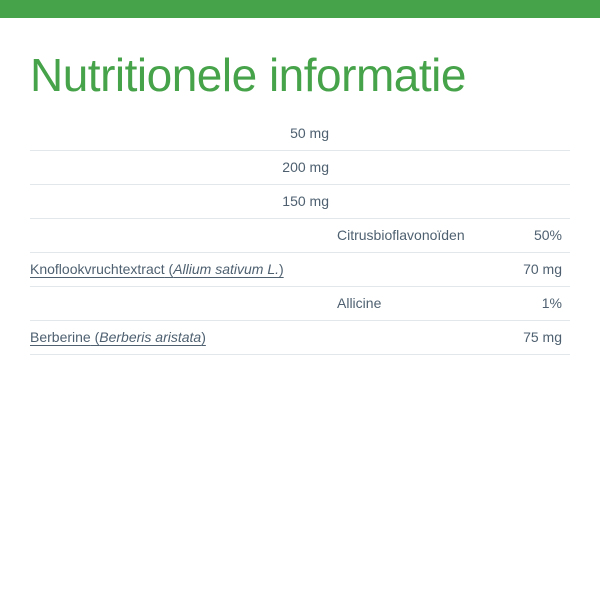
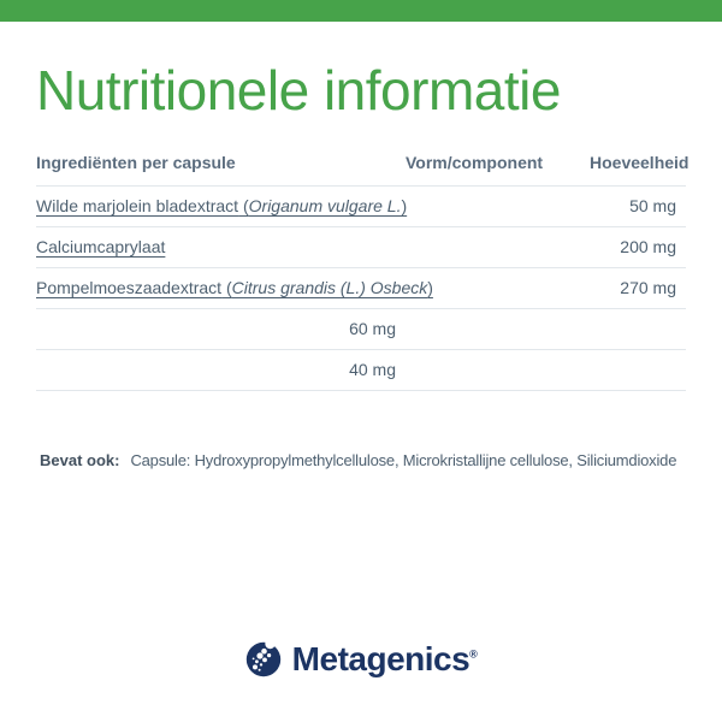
  Nutritionele informatie
+ Ingrediënten per capsule
+ Vorm/component
+ Hoeveelheid
+ Wilde marjolein bladextract (Origanum vulgare L.)
  50 mg
+ Calciumcaprylaat
  200 mg
+ Pompelmoeszaadextract (Citrus grandis (L.) Osbeck)
- 150 mg
+ 270 mg
- Citrusbioflavonoïden
- 50%
- Knoflookvruchtextract (Allium sativum L.)
- 70 mg
+ 60 mg
- Allicine
- 1%
- Berberine (Berberis aristata)
- 75 mg
+ 40 mg
+ Bevat ook: Capsule: Hydroxypropylmethylcellulose, Microkristallijne cellulose, Siliciumdioxide
+ Metagenics®
